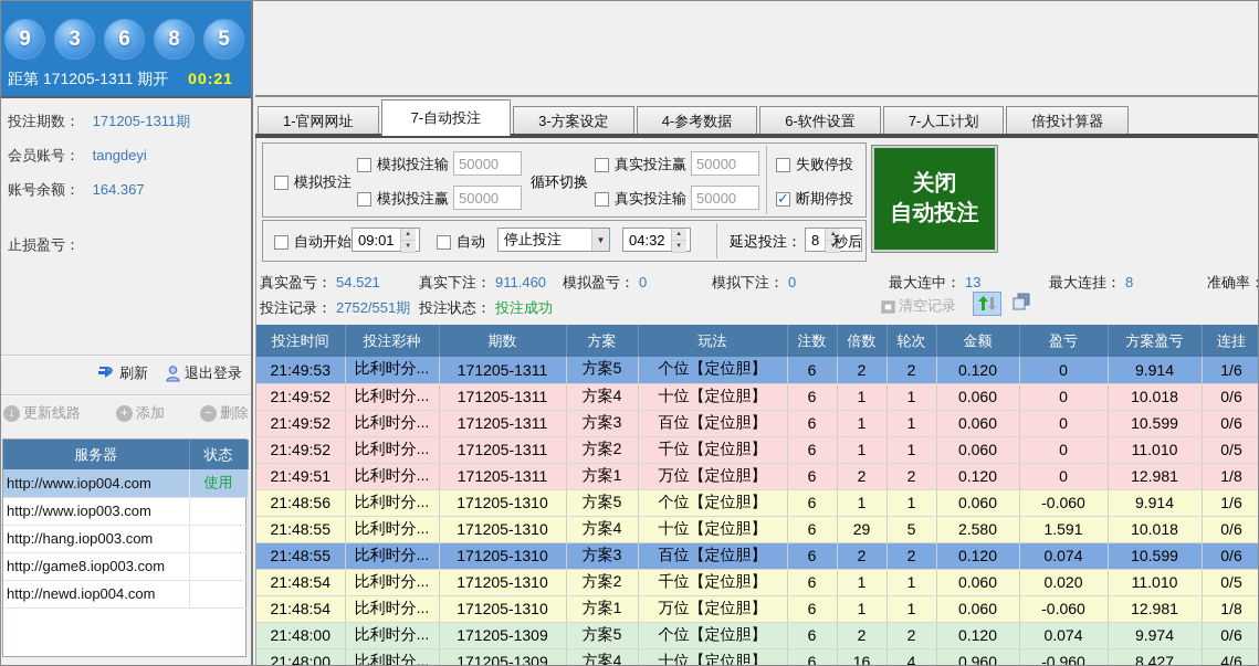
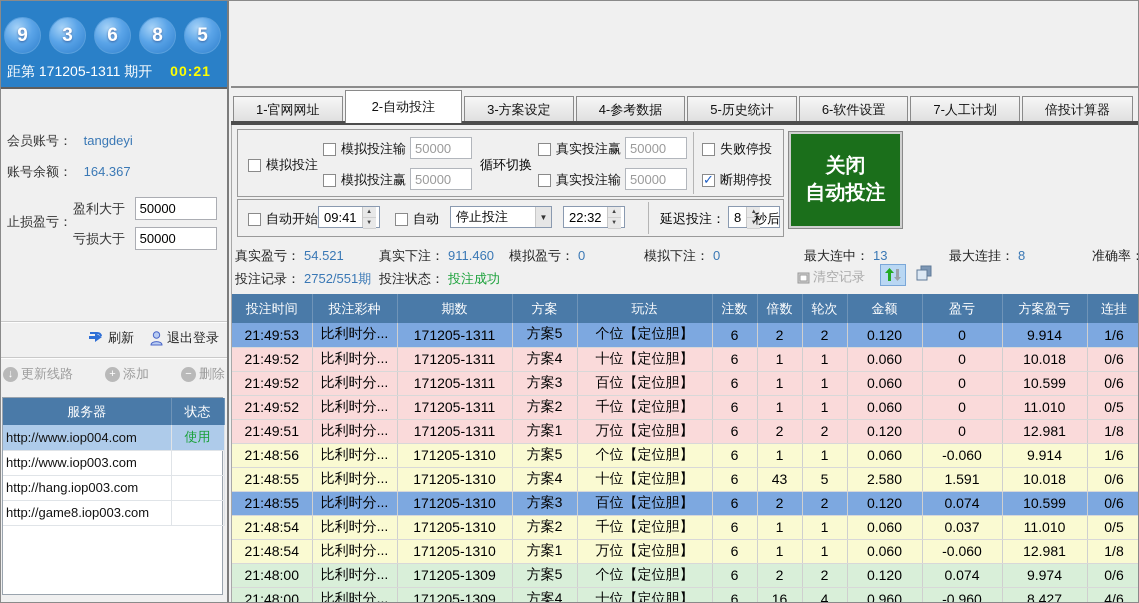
  9
  3
  6
  8
  5
  距第 171205-1311 期开 00:21
- 投注期数： 171205-1311期
  会员账号： tangdeyi
  账号余额： 164.367
  止损盈亏：
+ 盈利大于 50000
+ 亏损大于 50000
  刷新
  退出登录
  ↓
  更新线路
  +
  添加
  −
  删除
  服务器	状态
  http://www.iop004.com	使用
  http://www.iop003.com
  http://hang.iop003.com
  http://game8.iop003.com
- http://newd.iop004.com
  1-官网网址
- 7-自动投注
+ 2-自动投注
  3-方案设定
  4-参考数据
+ 5-历史统计
  6-软件设置
  7-人工计划
  倍投计算器
  模拟投注
  模拟投注输
  50000
  模拟投注赢
  50000
  循环切换
  真实投注赢
  50000
  真实投注输
  50000
  失败停投
  断期停投
  关闭
  自动投注
  自动开始
- 09:01
+ 09:41
  自动
  停止投注
  ▼
- 04:32
+ 22:32
  延迟投注：
  8
  秒后
  真实盈亏： 54.521
  真实下注： 911.460
  模拟盈亏： 0
  模拟下注： 0
  最大连中： 13
  最大连挂： 8
  准确率：
  投注记录： 2752/551期
  投注状态： 投注成功
  清空记录
  投注时间	投注彩种	期数	方案	玩法	注数	倍数	轮次	金额	盈亏	方案盈亏	连挂
  21:49:53	比利时分...	171205-1311	方案5	个位【定位胆】	6	2	2	0.120	0	9.914	1/6
  21:49:52	比利时分...	171205-1311	方案4	十位【定位胆】	6	1	1	0.060	0	10.018	0/6
  21:49:52	比利时分...	171205-1311	方案3	百位【定位胆】	6	1	1	0.060	0	10.599	0/6
  21:49:52	比利时分...	171205-1311	方案2	千位【定位胆】	6	1	1	0.060	0	11.010	0/5
  21:49:51	比利时分...	171205-1311	方案1	万位【定位胆】	6	2	2	0.120	0	12.981	1/8
  21:48:56	比利时分...	171205-1310	方案5	个位【定位胆】	6	1	1	0.060	-0.060	9.914	1/6
- 21:48:55	比利时分...	171205-1310	方案4	十位【定位胆】	6	29	5	2.580	1.591	10.018	0/6
+ 21:48:55	比利时分...	171205-1310	方案4	十位【定位胆】	6	43	5	2.580	1.591	10.018	0/6
  21:48:55	比利时分...	171205-1310	方案3	百位【定位胆】	6	2	2	0.120	0.074	10.599	0/6
- 21:48:54	比利时分...	171205-1310	方案2	千位【定位胆】	6	1	1	0.060	0.020	11.010	0/5
+ 21:48:54	比利时分...	171205-1310	方案2	千位【定位胆】	6	1	1	0.060	0.037	11.010	0/5
  21:48:54	比利时分...	171205-1310	方案1	万位【定位胆】	6	1	1	0.060	-0.060	12.981	1/8
  21:48:00	比利时分...	171205-1309	方案5	个位【定位胆】	6	2	2	0.120	0.074	9.974	0/6
  21:48:00	比利时分...	171205-1309	方案4	十位【定位胆】	6	16	4	0.960	-0.960	8.427	4/6
